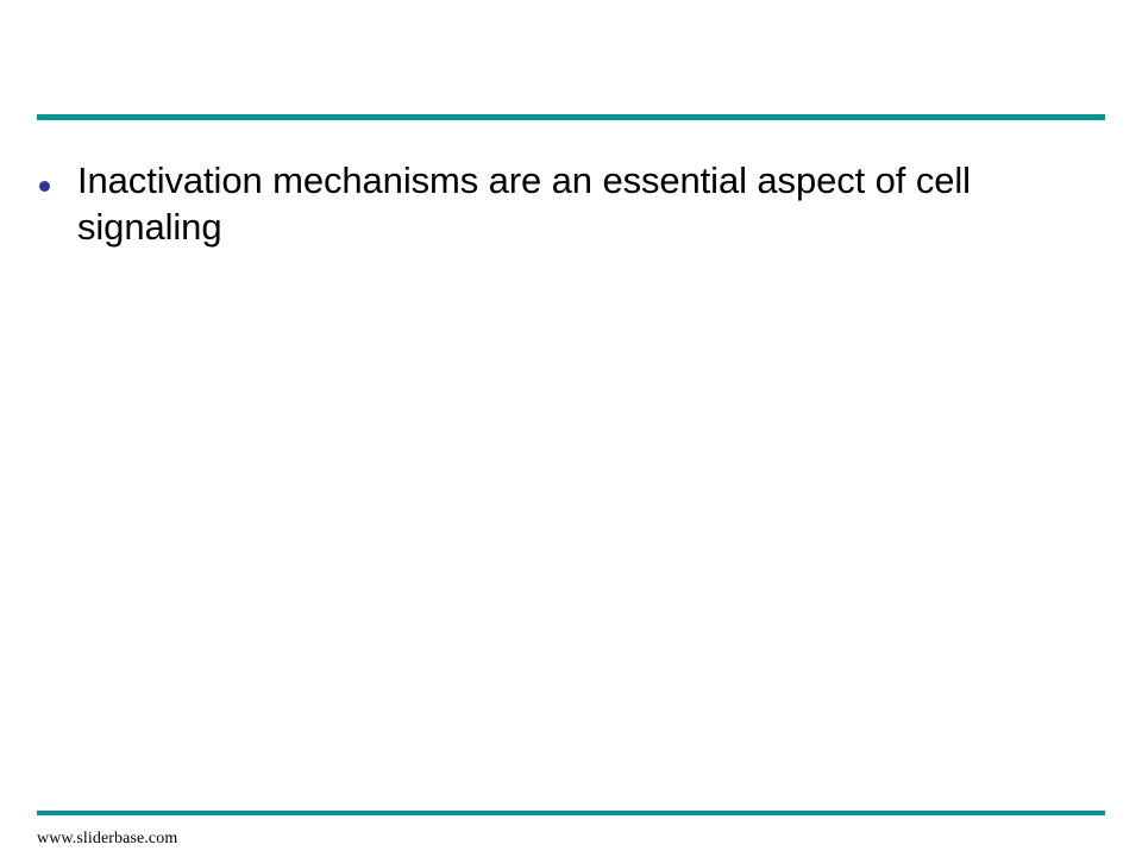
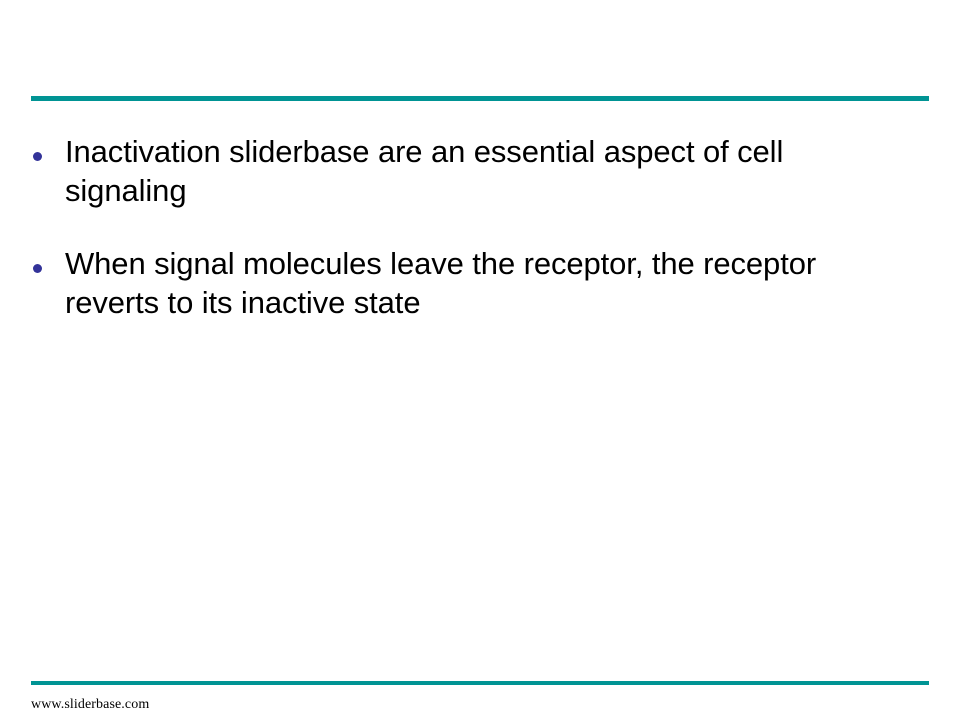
- Inactivation mechanisms are an essential aspect of cell signaling
+ Inactivation sliderbase are an essential aspect of cell signaling
+ When signal molecules leave the receptor, the receptor reverts to its inactive state
  www.sliderbase.com
